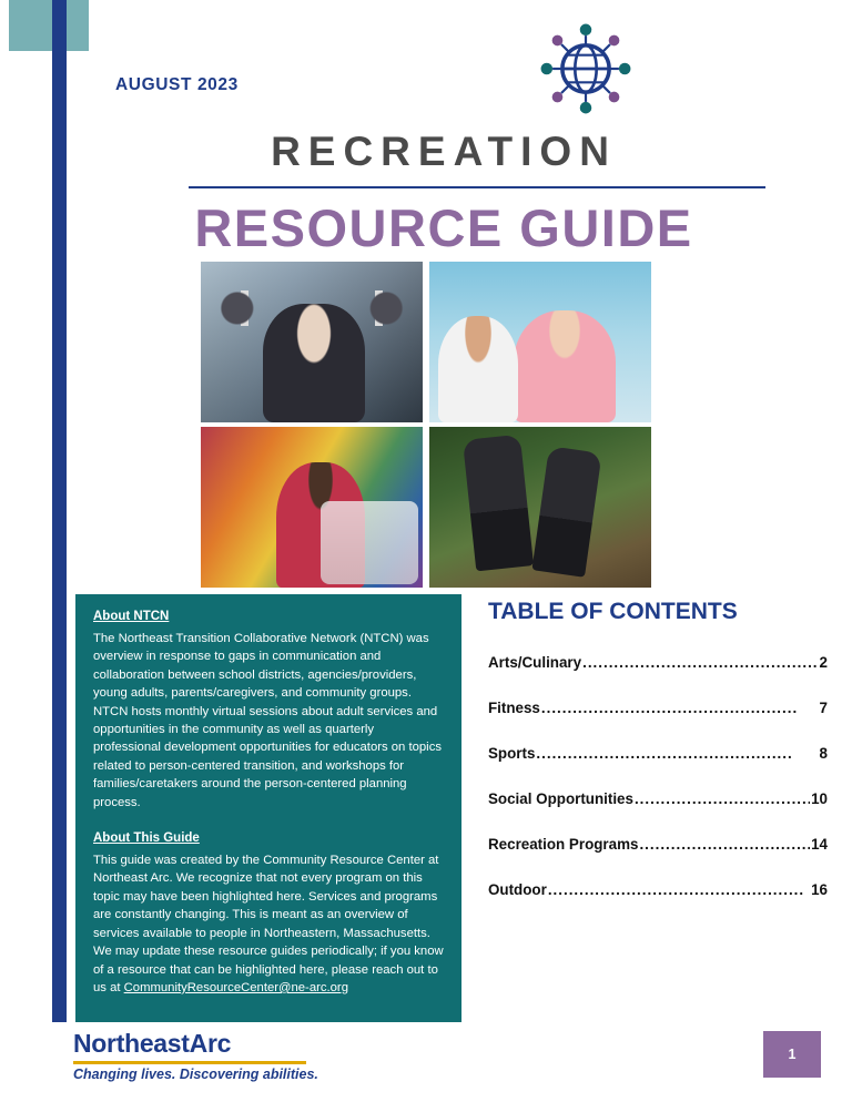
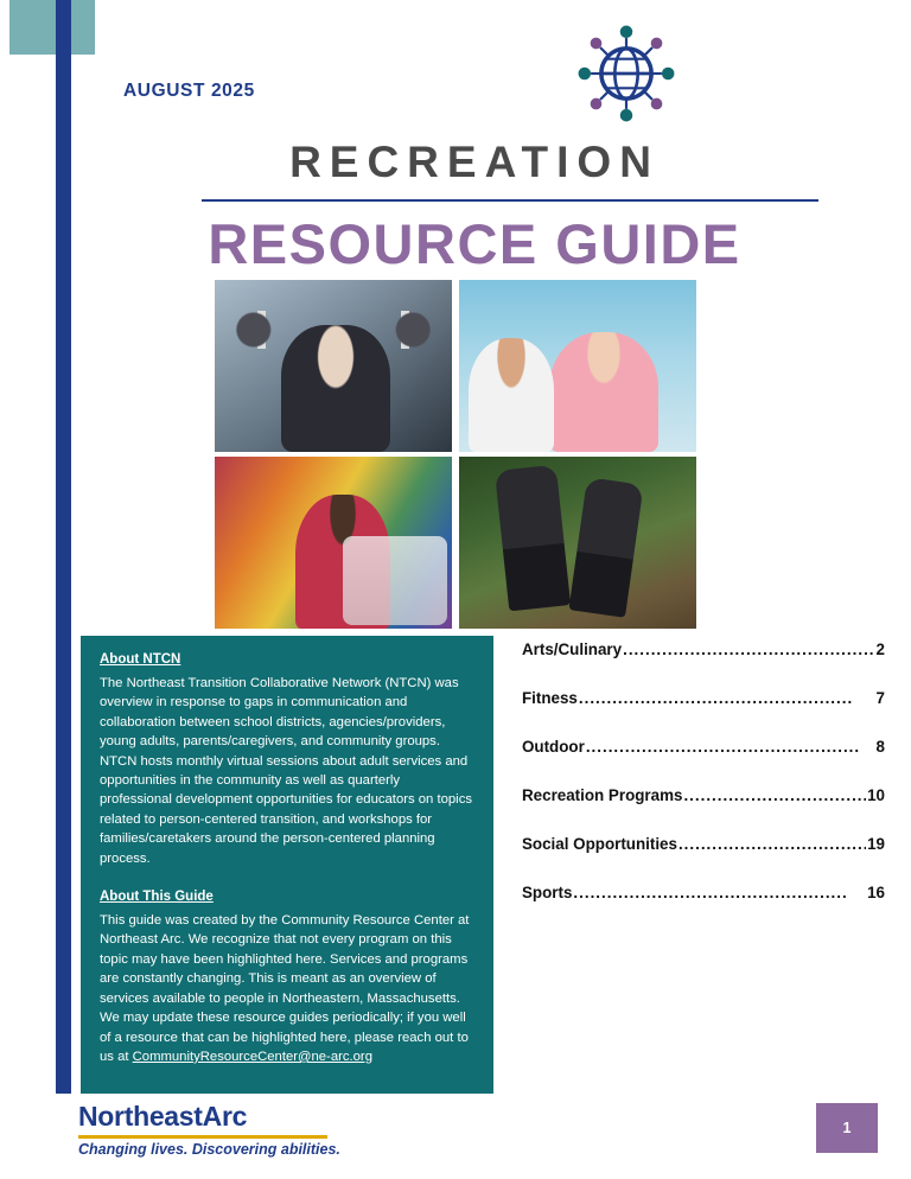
- AUGUST 2023
+ AUGUST 2025
  RECREATION
  RESOURCE GUIDE
  About NTCN
  The Northeast Transition Collaborative Network (NTCN) was overview in response to gaps in communication and collaboration between school districts, agencies/providers, young adults, parents/caregivers, and community groups. NTCN hosts monthly virtual sessions about adult services and opportunities in the community as well as quarterly professional development opportunities for educators on topics related to person-centered transition, and workshops for families/caretakers around the person-centered planning process.
  About This Guide
- This guide was created by the Community Resource Center at Northeast Arc. We recognize that not every program on this topic may have been highlighted here. Services and programs are constantly changing. This is meant as an overview of services available to people in Northeastern, Massachusetts. We may update these resource guides periodically; if you know of a resource that can be highlighted here, please reach out to us at CommunityResourceCenter@ne-arc.org
+ This guide was created by the Community Resource Center at Northeast Arc. We recognize that not every program on this topic may have been highlighted here. Services and programs are constantly changing. This is meant as an overview of services available to people in Northeastern, Massachusetts. We may update these resource guides periodically; if you well of a resource that can be highlighted here, please reach out to us at CommunityResourceCenter@ne-arc.org
- TABLE OF CONTENTS
  Arts/Culinary
  .............................................
  2
  Fitness
  .................................................
  7
- Sports
+ Outdoor
  .................................................
  8
- Social Opportunities
+ Recreation Programs
  10
- Recreation Programs
+ Social Opportunities
- 14
+ 19
- Outdoor
+ Sports
  .................................................
  16
  NortheastArc
  Changing lives. Discovering abilities.
  1
